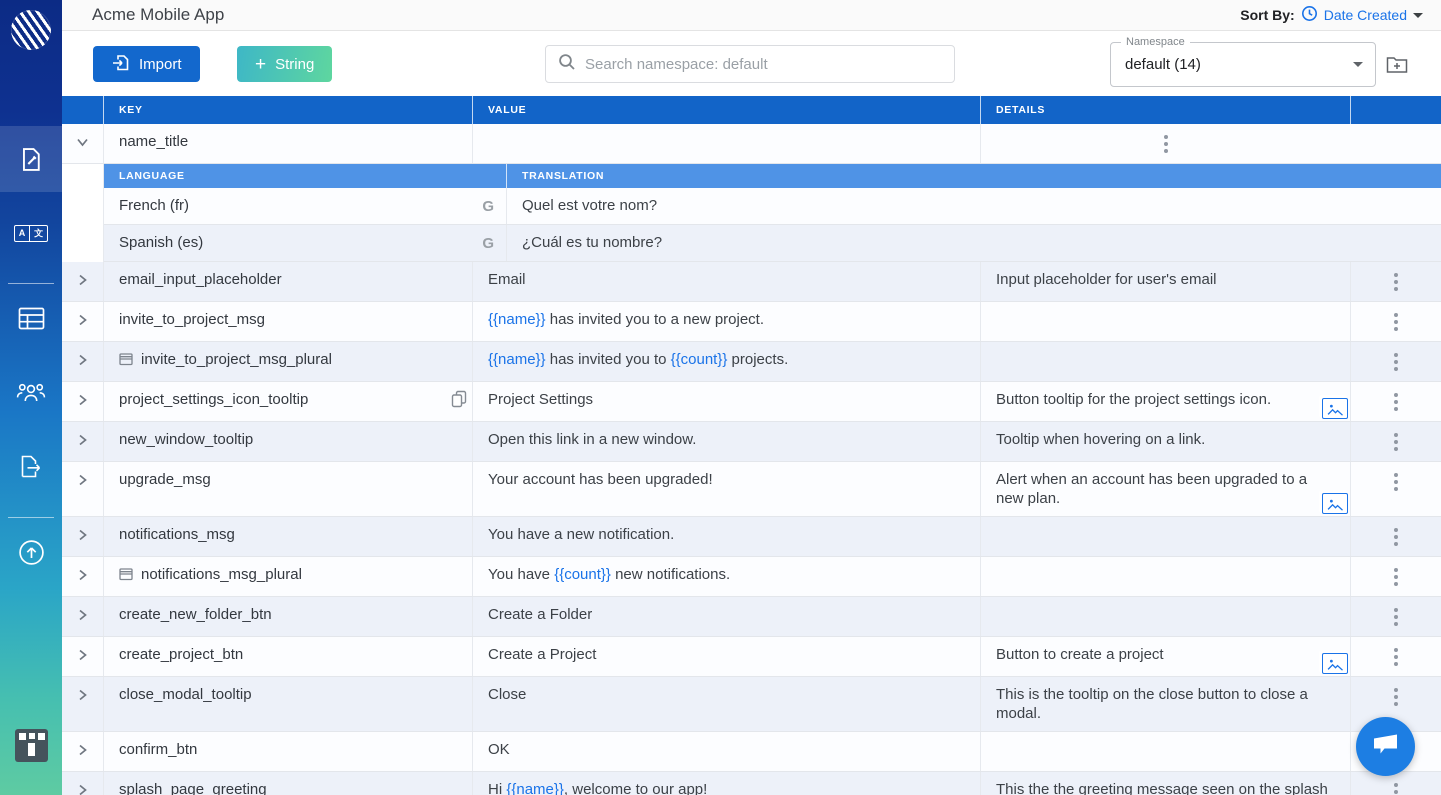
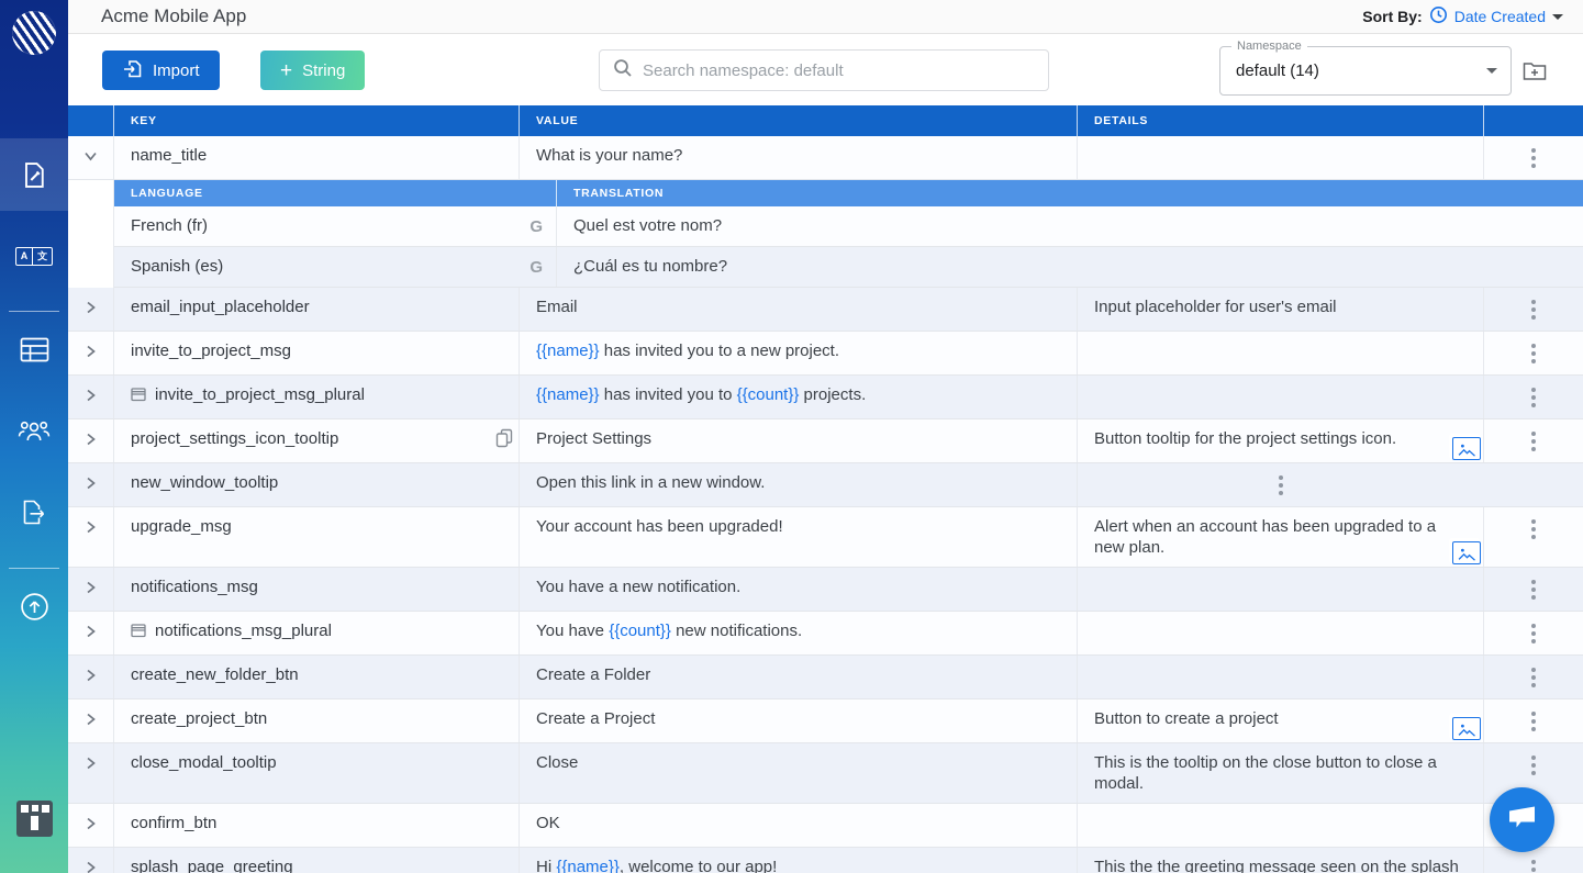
  A
  文
  Acme Mobile App
  Sort By:
  Date Created
  Import
  +
  String
  Search namespace: default
  Namespace
  default (14)
  KEY
  VALUE
  DETAILS
  name_title
+ What is your name?
  LANGUAGE
  TRANSLATION
  French (fr)
  G
  Quel est votre nom?
  Spanish (es)
  G
  ¿Cuál es tu nombre?
  email_input_placeholder
  Email
  Input placeholder for user's email
  invite_to_project_msg
  {{name}} has invited you to a new project.
  invite_to_project_msg_plural
  {{name}} has invited you to {{count}} projects.
  project_settings_icon_tooltip
  Project Settings
  Button tooltip for the project settings icon.
  new_window_tooltip
  Open this link in a new window.
- Tooltip when hovering on a link.
  upgrade_msg
  Your account has been upgraded!
  Alert when an account has been upgraded to a new plan.
  notifications_msg
  You have a new notification.
  notifications_msg_plural
  You have {{count}} new notifications.
  create_new_folder_btn
  Create a Folder
  create_project_btn
  Create a Project
  Button to create a project
  close_modal_tooltip
  Close
  This is the tooltip on the close button to close a modal.
  confirm_btn
  OK
  splash_page_greeting
  Hi {{name}}, welcome to our app!
  This the the greeting message seen on the splash
